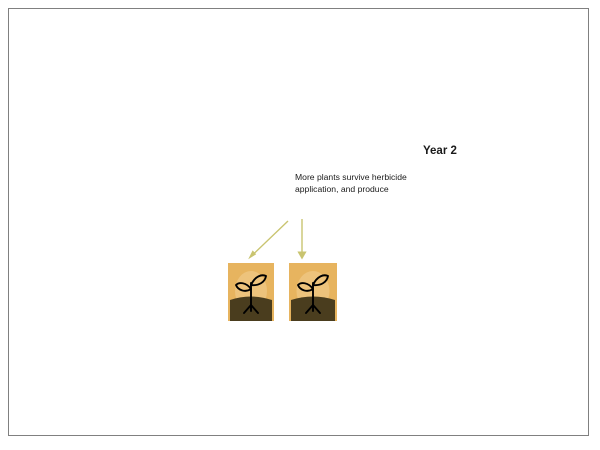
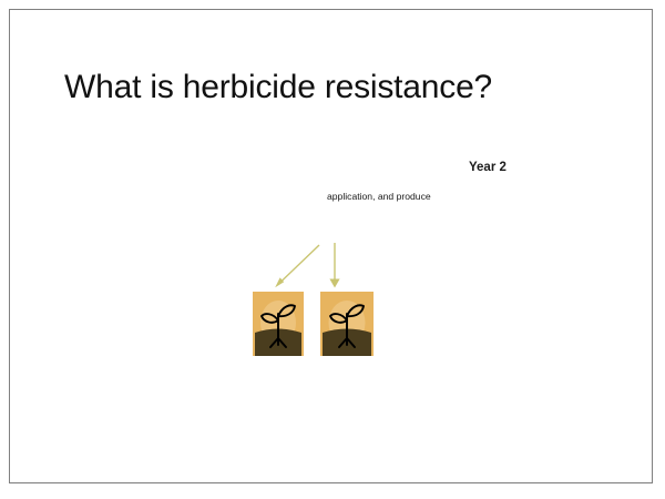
+ What is herbicide resistance?
  Year 2
- More plants survive herbicide
  application, and produce
